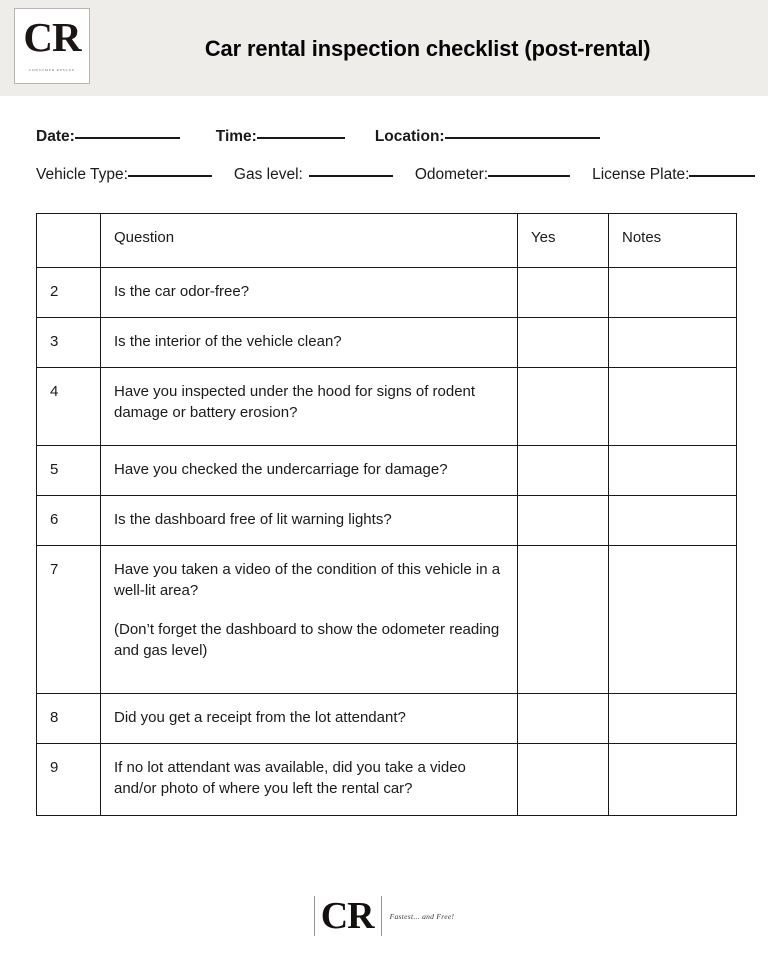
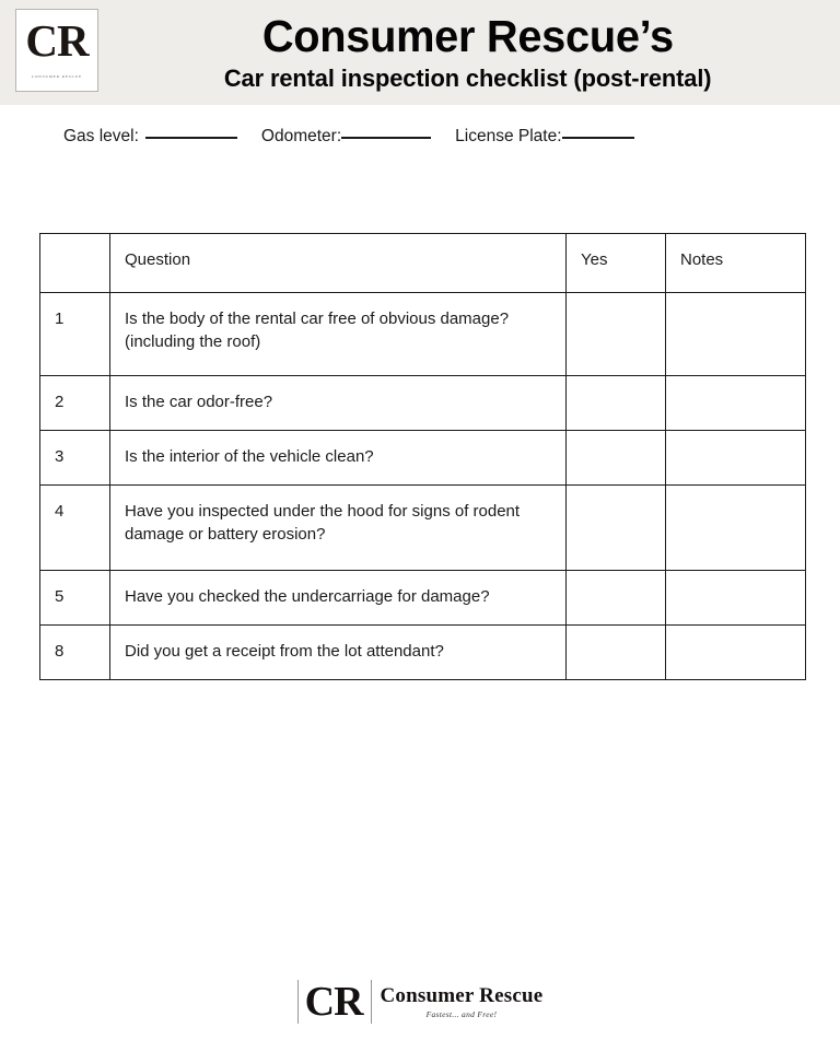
  CR
+ Consumer Rescue’s
  Car rental inspection checklist (post-rental)
- Date:
- Time:
- Location:
- Vehicle Type:
  Gas level:
  Odometer:
  License Plate:
  	Question	Yes	Notes
+ 1	Is the body of the rental car free of obvious damage? (including the roof)
  2	Is the car odor-free?
  3	Is the interior of the vehicle clean?
  4	Have you inspected under the hood for signs of rodent damage or battery erosion?
  5	Have you checked the undercarriage for damage?
- 6	Is the dashboard free of lit warning lights?
- 7	Have you taken a video of the condition of this vehicle in a well-lit area?(Don’t forget the dashboard to show the odometer reading and gas level)
  8	Did you get a receipt from the lot attendant?
- 9	If no lot attendant was available, did you take a video and/or photo of where you left the rental car?
  CR
+ Consumer Rescue
  Fastest... and Free!
